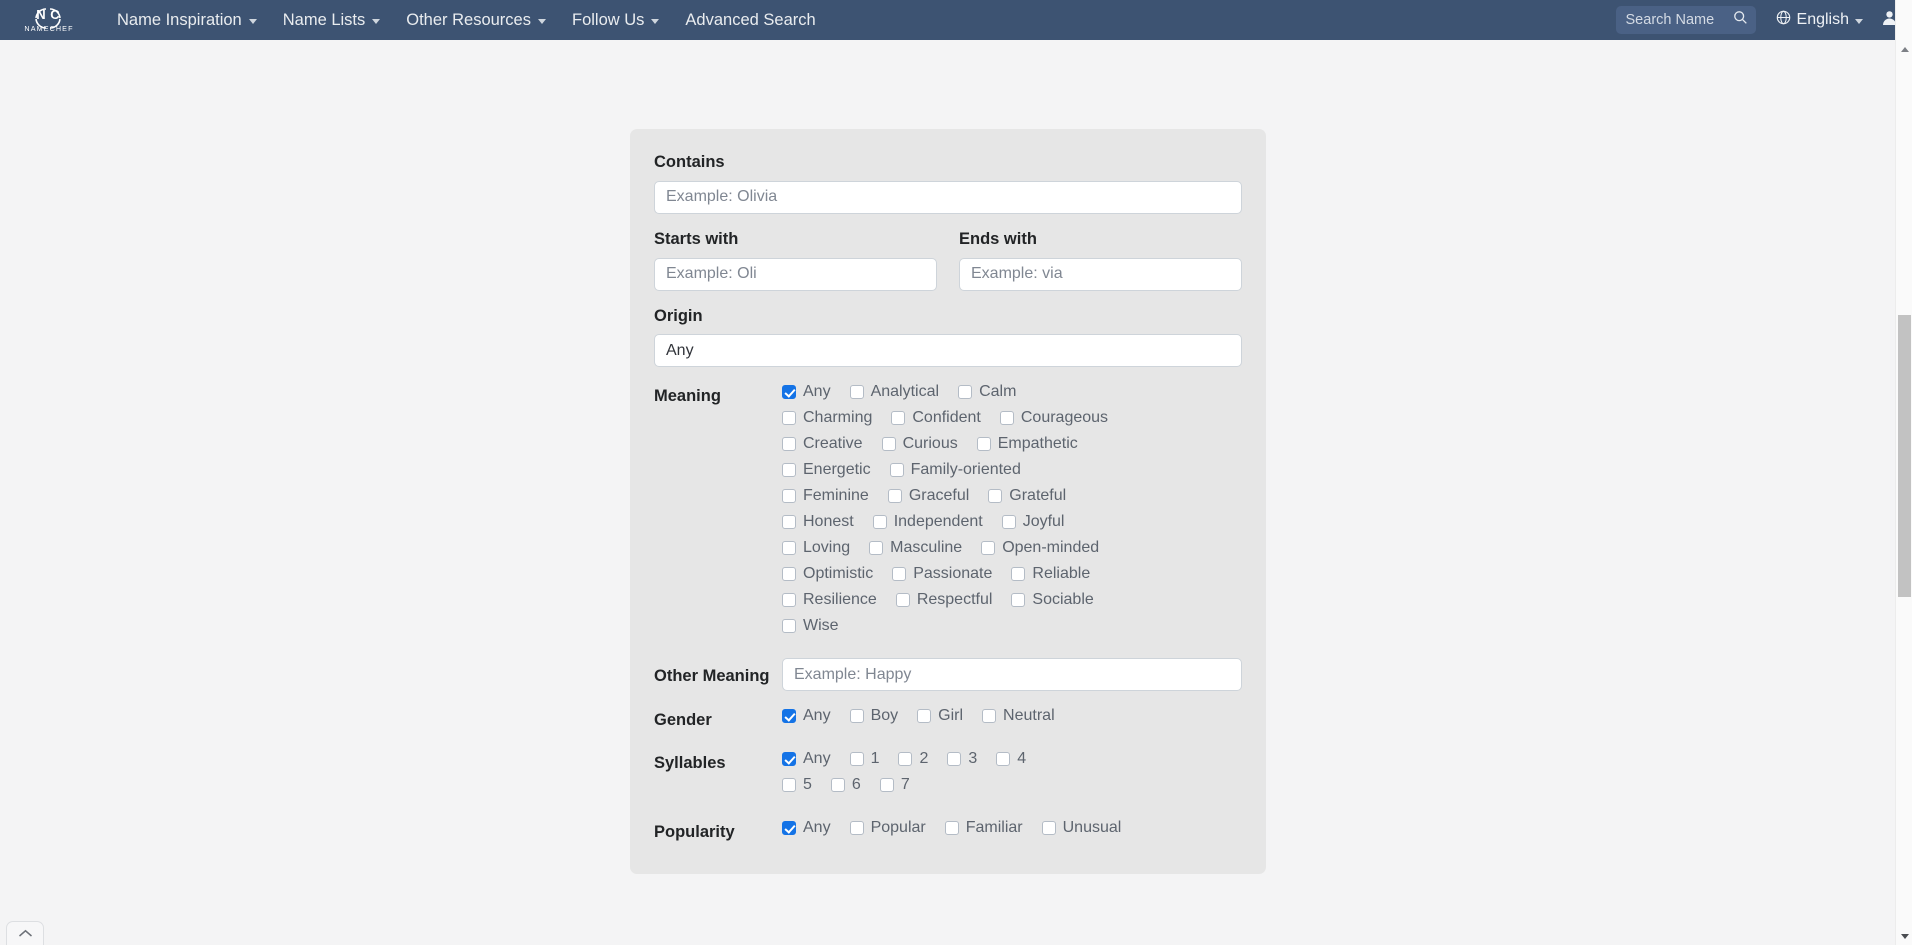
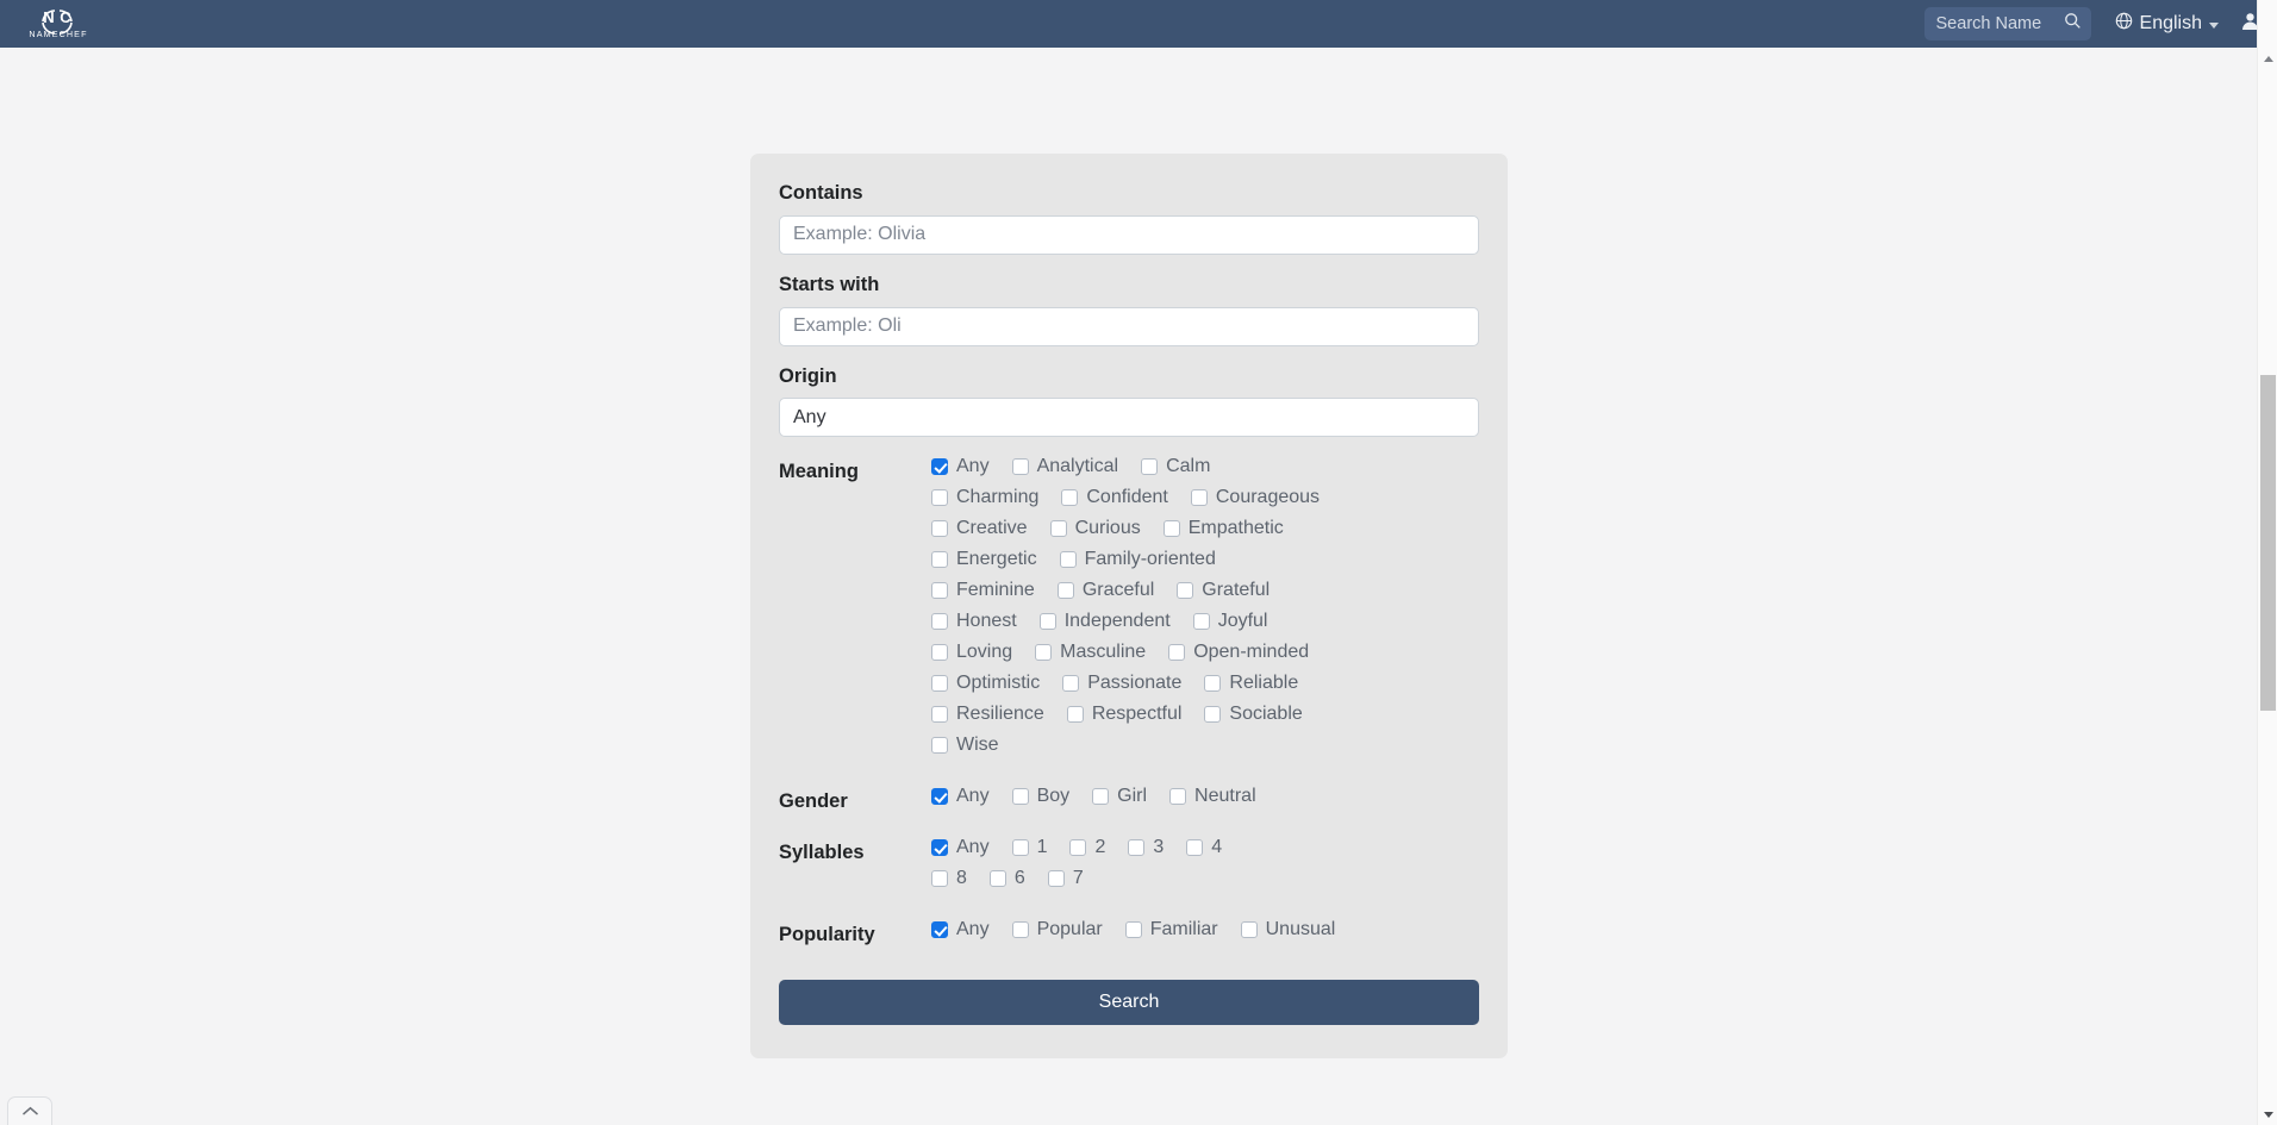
  N
  C
  NAMECHEF
- Name Inspiration
- Name Lists
- Other Resources
- Follow Us
- Advanced Search
  Search Name
  English
  Contains
  Example: Olivia
  Starts with
  Example: Oli
- Ends with
- Example: via
  Origin
  Any
  Meaning
  Any
  Analytical
  Calm
  Charming
  Confident
  Courageous
  Creative
  Curious
  Empathetic
  Energetic
  Family-oriented
  Feminine
  Graceful
  Grateful
  Honest
  Independent
  Joyful
  Loving
  Masculine
  Open-minded
  Optimistic
  Passionate
  Reliable
  Resilience
  Respectful
  Sociable
  Wise
- Other Meaning
- Example: Happy
  Gender
  Any
  Boy
  Girl
  Neutral
  Syllables
  Any
  1
  2
  3
  4
- 5
+ 8
  6
  7
  Popularity
  Any
  Popular
  Familiar
  Unusual
+ Search
